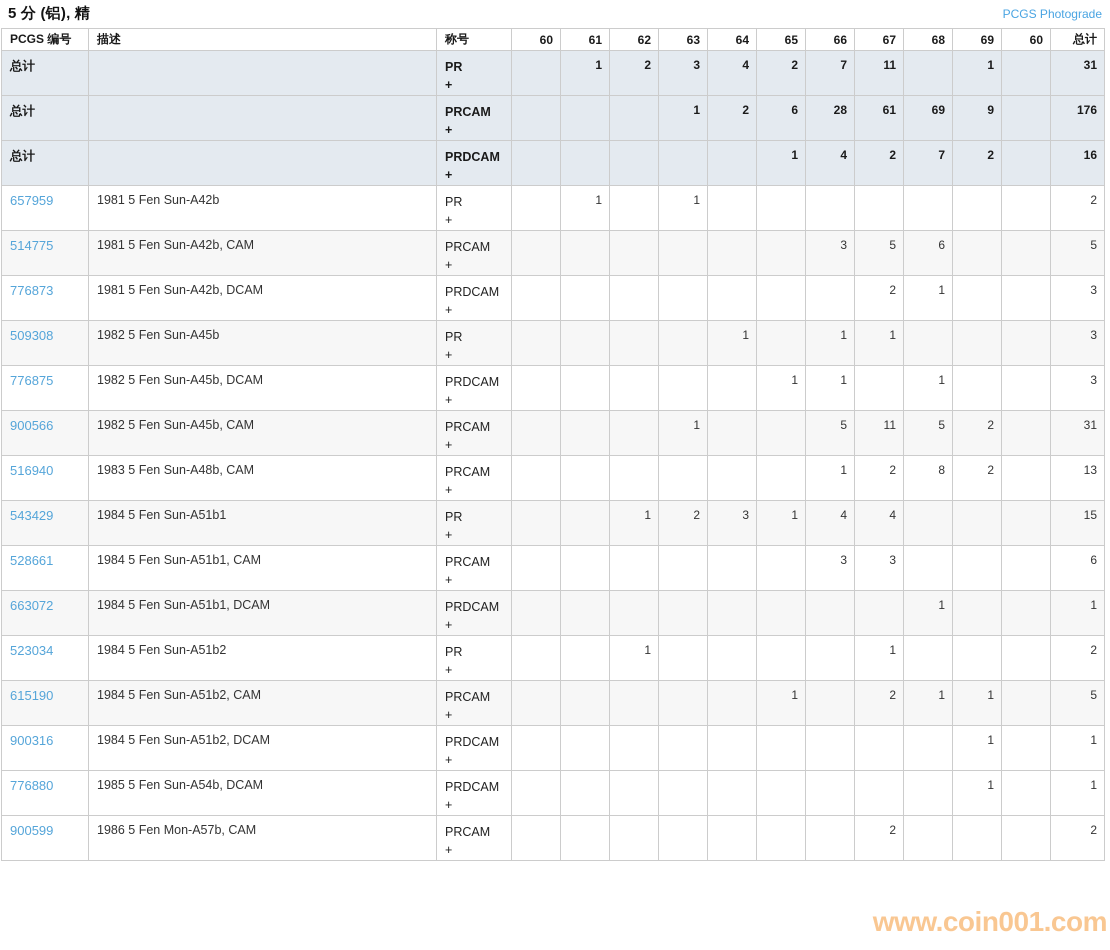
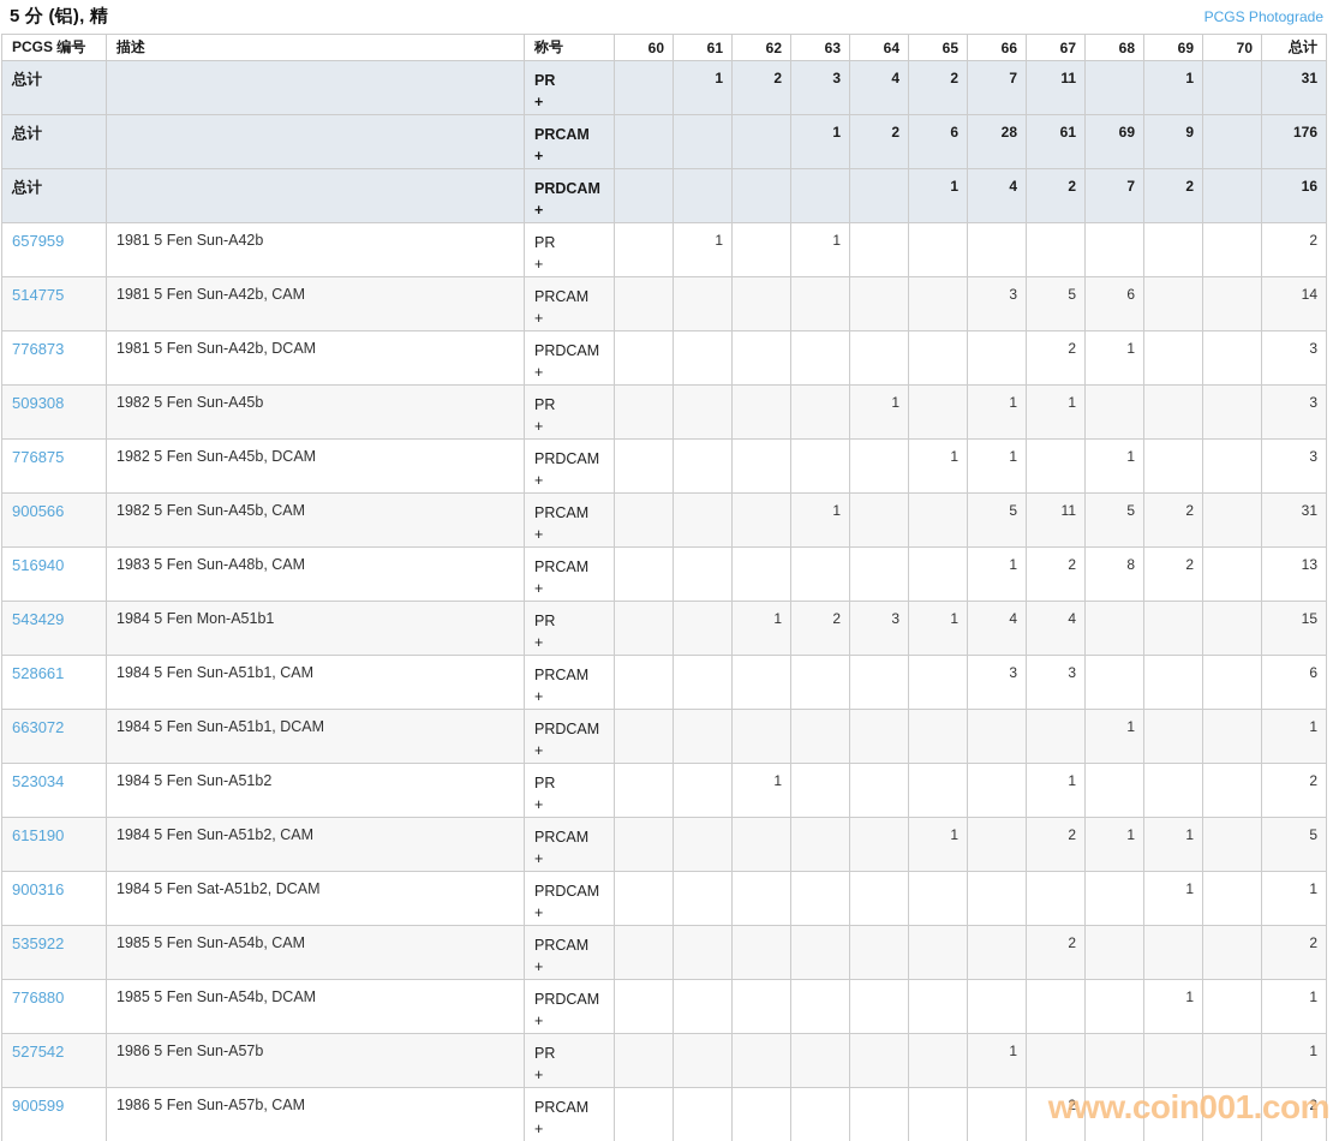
  5 分 (铝), 精
  PCGS Photograde
- PCGS 编号	描述	称号	60	61	62	63	64	65	66	67	68	69	60	总计
+ PCGS 编号	描述	称号	60	61	62	63	64	65	66	67	68	69	70	总计
  总计		PR+		1	2	3	4	2	7	11		1		31
  总计		PRCAM+				1	2	6	28	61	69	9		176
  总计		PRDCAM+						1	4	2	7	2		16
  657959	1981 5 Fen Sun-A42b	PR+		1		1								2
- 514775	1981 5 Fen Sun-A42b, CAM	PRCAM+							3	5	6			5
+ 514775	1981 5 Fen Sun-A42b, CAM	PRCAM+							3	5	6			14
  776873	1981 5 Fen Sun-A42b, DCAM	PRDCAM+								2	1			3
  509308	1982 5 Fen Sun-A45b	PR+					1		1	1				3
  776875	1982 5 Fen Sun-A45b, DCAM	PRDCAM+						1	1		1			3
  900566	1982 5 Fen Sun-A45b, CAM	PRCAM+				1			5	11	5	2		31
  516940	1983 5 Fen Sun-A48b, CAM	PRCAM+							1	2	8	2		13
- 543429	1984 5 Fen Sun-A51b1	PR+			1	2	3	1	4	4				15
+ 543429	1984 5 Fen Mon-A51b1	PR+			1	2	3	1	4	4				15
  528661	1984 5 Fen Sun-A51b1, CAM	PRCAM+							3	3				6
  663072	1984 5 Fen Sun-A51b1, DCAM	PRDCAM+									1			1
  523034	1984 5 Fen Sun-A51b2	PR+			1					1				2
  615190	1984 5 Fen Sun-A51b2, CAM	PRCAM+						1		2	1	1		5
- 900316	1984 5 Fen Sun-A51b2, DCAM	PRDCAM+										1		1
+ 900316	1984 5 Fen Sat-A51b2, DCAM	PRDCAM+										1		1
+ 535922	1985 5 Fen Sun-A54b, CAM	PRCAM+								2				2
  776880	1985 5 Fen Sun-A54b, DCAM	PRDCAM+										1		1
+ 527542	1986 5 Fen Sun-A57b	PR+							1					1
- 900599	1986 5 Fen Mon-A57b, CAM	PRCAM+								2				2
+ 900599	1986 5 Fen Sun-A57b, CAM	PRCAM+								2				2
  www.coin001.com
